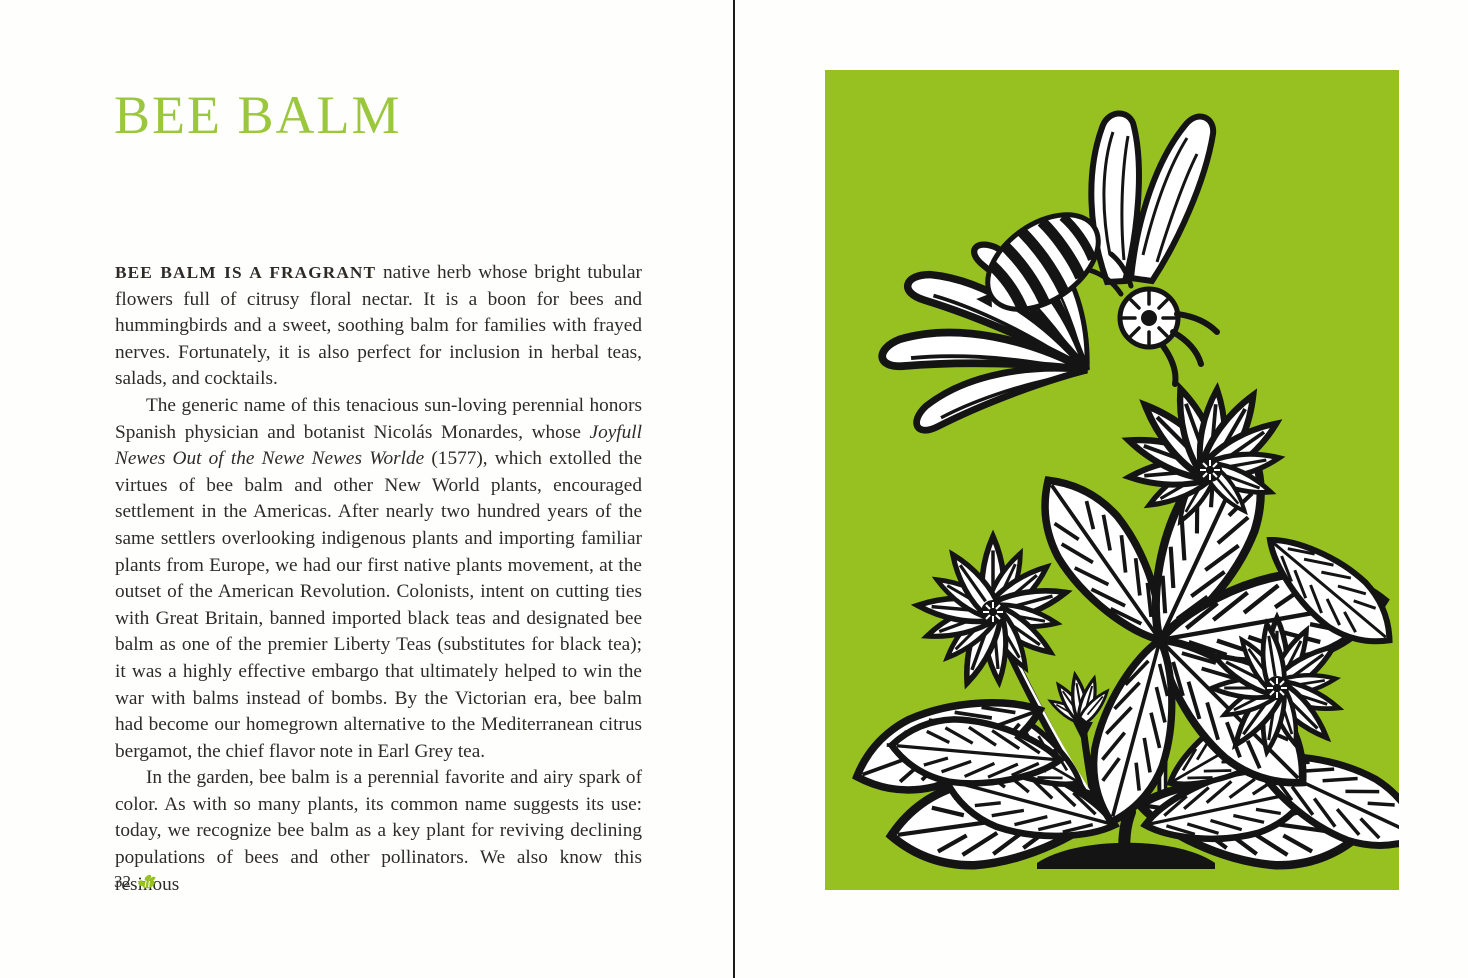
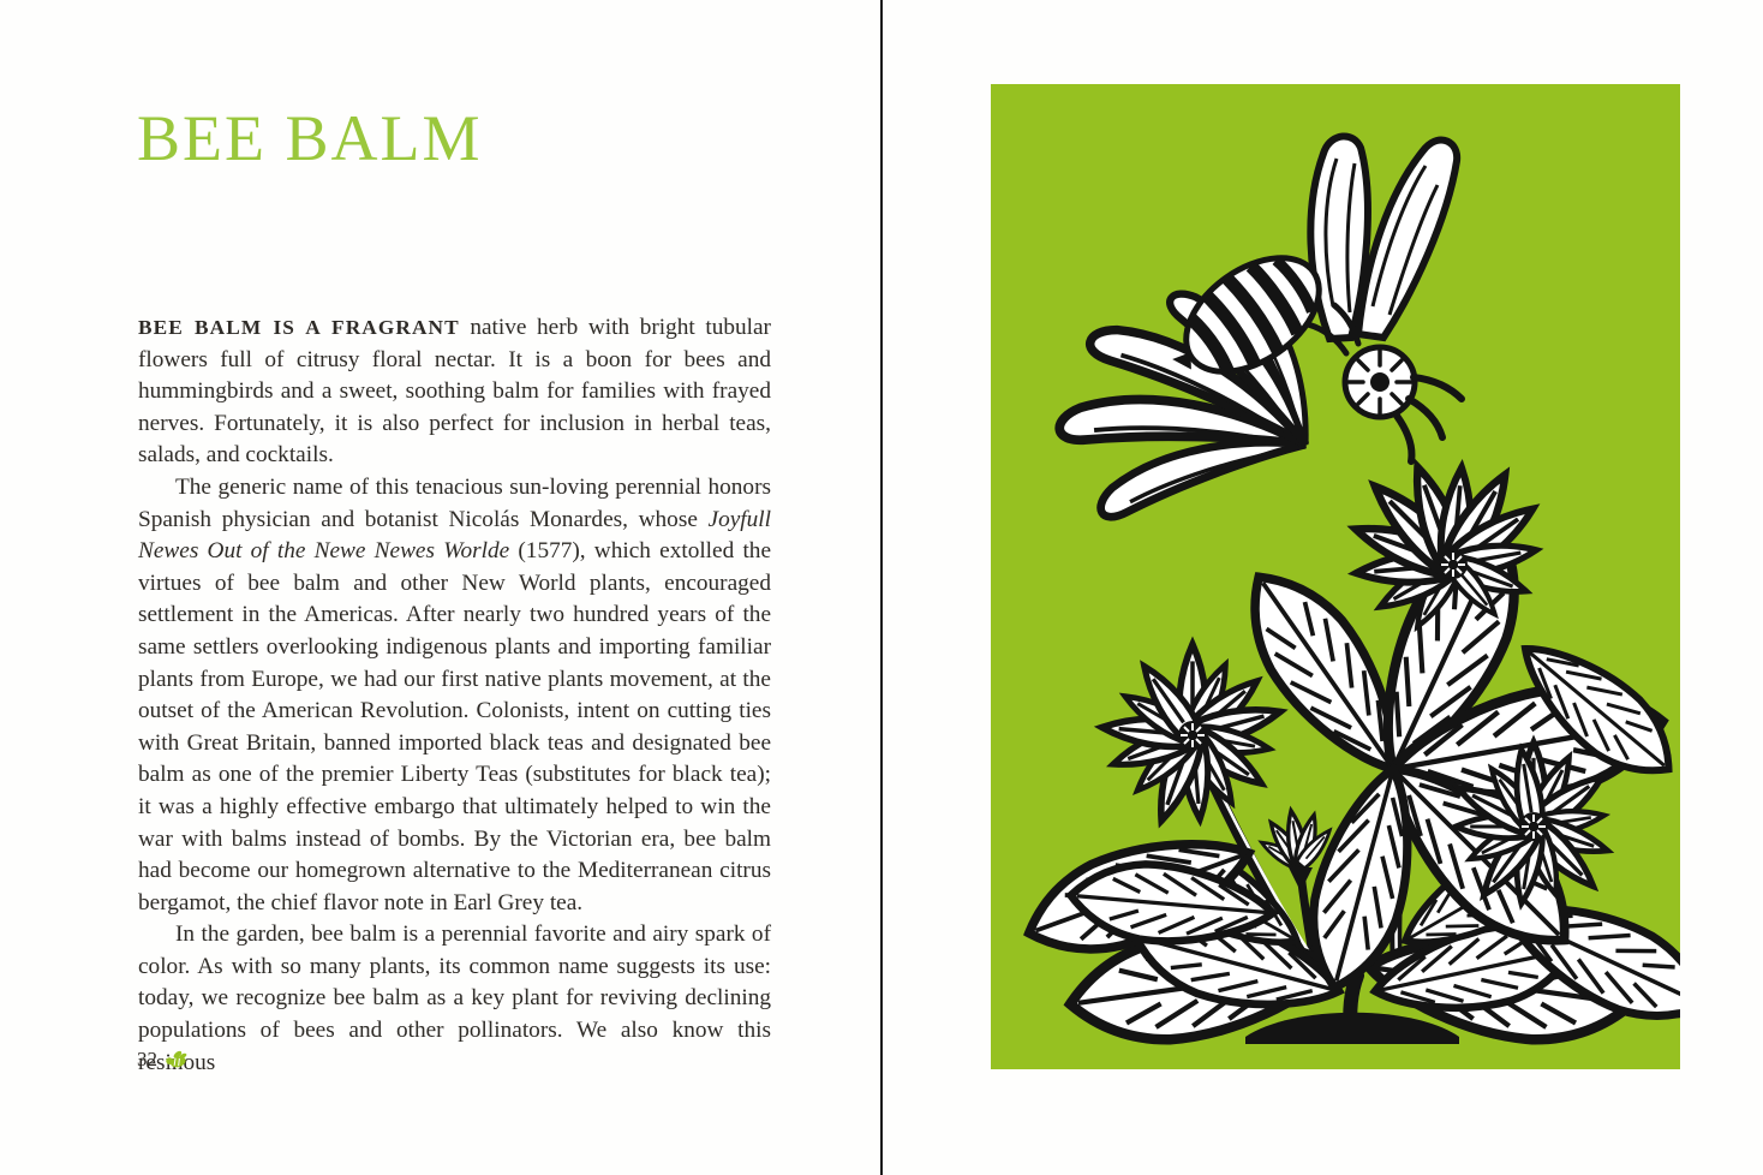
  BEE BALM
- BEE BALM IS A FRAGRANT native herb whose bright tubular flowers full of citrusy floral nectar. It is a boon for bees and hummingbirds and a sweet, soothing balm for families with frayed nerves. Fortunately, it is also perfect for inclusion in herbal teas, salads, and cocktails.
+ BEE BALM IS A FRAGRANT native herb with bright tubular flowers full of citrusy floral nectar. It is a boon for bees and hummingbirds and a sweet, soothing balm for families with frayed nerves. Fortunately, it is also perfect for inclusion in herbal teas, salads, and cocktails.
  The generic name of this tenacious sun-loving perennial honors Spanish physician and botanist Nicolás Monardes, whose Joyfull Newes Out of the Newe Newes Worlde (1577), which extolled the virtues of bee balm and other New World plants, encouraged settlement in the Americas. After nearly two hundred years of the same settlers overlooking indigenous plants and importing familiar plants from Europe, we had our first native plants movement, at the outset of the American Revolution. Colonists, intent on cutting ties with Great Britain, banned imported black teas and designated bee balm as one of the premier Liberty Teas (substitutes for black tea); it was a highly effective embargo that ultimately helped to win the war with balms instead of bombs. By the Victorian era, bee balm had become our homegrown alternative to the Mediterranean citrus bergamot, the chief flavor note in Earl Grey tea.
  In the garden, bee balm is a perennial favorite and airy spark of color. As with so many plants, its common name suggests its use: today, we recognize bee balm as a key plant for reviving declining populations of bees and other pollinators. We also know this resous
  32
